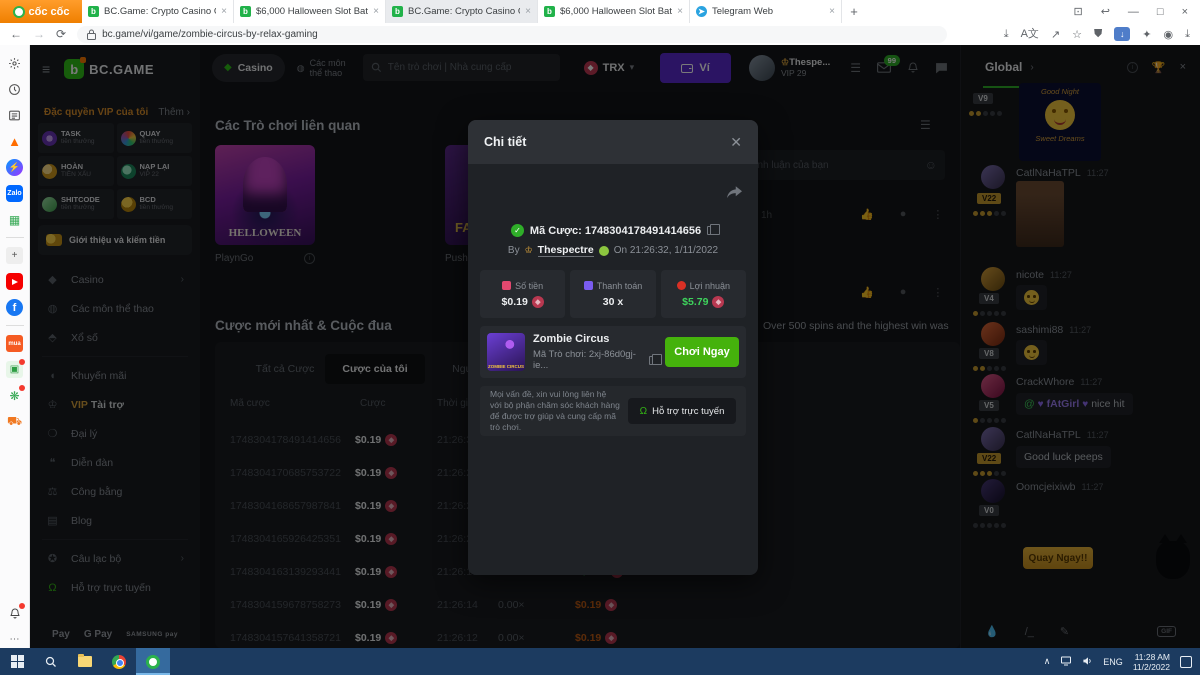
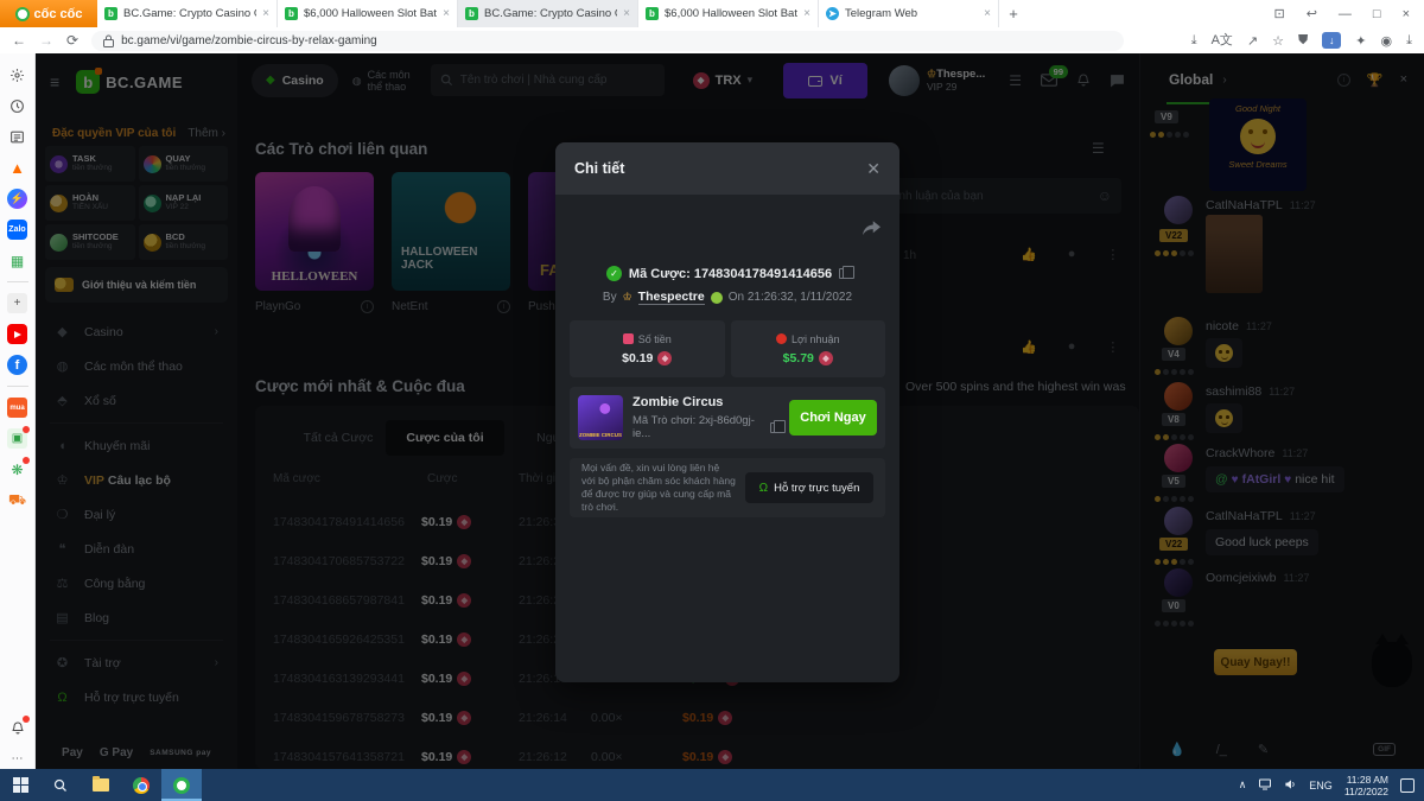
  cốc cốc
  b
  BC.Game: Crypto Casino
  ×
  b
  $6,000 Halloween Slot Bat
  ×
  b
  BC.Game: Crypto Casino
  ×
  b
  $6,000 Halloween Slot Bat
  ×
  ➤
  Telegram Web
  ×
  +
  ⊡
  ↩
  —
  □
  ×
  ←
  →
  ⟳
  bc.game/vi/game/zombie-circus-by-relax-gaming
  ⤓
  A文
  ↗
  ☆
  ⛊
  ↓
  ✦
  ◉
  ⤓
  ▲
  ⚡
  ▦
  +
  f
  ▣
  ❋
  ⛟
  ⋯
  ≡
  b
  BC.GAME
  Đặc quyền VIP của tôi
  Thêm ›
  TASK
  QUAY
  HOÀN
  NẠP LẠI
  SHITCODE
  BCD
  Giới thiệu và kiếm tiền
  ◆
  Casino
  ›
  ◍
  Các môn thể thao
  ⬘
  Xổ số
  ◖
  Khuyến mãi
  ♔
- VIP Tài trợ
+ VIP Câu lạc bộ
  ❍
  Đại lý
  ❝
  Diễn đàn
  ⚖
  Công bằng
  ▤
  Blog
  ✪
- Câu lạc bộ
+ Tài trợ
  ›
  Ω
  Hỗ trợ trực tuyến
  Pay
  G Pay
  ◆
  Casino
  ◍
  Các môn thể thao
  Tên trò chơi | Nhà cung cấp
  ◆
  TRX
  ▾
  Ví
  ♔Thespe...
  VIP 29
  ☰
  99
  Các Trò chơi liên quan
  ☰
  HELLOWEEN
  PlaynGo
+ HALLOWEEN JACK
+ NetEnt
  Push
  nh luận của bạn
  1h
  👍
  ●
  👍
  ●
  Over 500 spins and the highest win was
  Cược mới nhất & Cuộc đua
  Tất cả Cược
  Cược của tôi
  Mã cược
  Cược
  Thời gi
  1748304178491414656
  $0.19
  21:26:
  1748304170685753722
  $0.19
  21:26:
  1748304168657987841
  $0.19
  21:26:
  1748304165926425351
  $0.19
  21:26:
  1748304163139293441
  $0.19
  21:26:
  1748304159678758273
  $0.19
  21:26:14
  0.00×
  $0.19
  1748304157641358721
  $0.19
  21:26:12
  0.00×
  $0.19
  Global
  ›
  🏆
  ×
  V9
  Good Night
  Sweet Dreams
  CatlNaHaTPL 11:27
  V22
  nicote 11:27
  V4
  sashimi88 11:27
  V8
  CrackWhore 11:27
  V5
  @
  ♥
  fAtGirl
  ♥
  nice hit
  CatlNaHaTPL 11:27
  V22
  Good luck peeps
  Oomcjeixiwb 11:27
  V0
  Quay Ngay!!
  💧
  /_
  ✎
  Chi tiết
  ✕
  ✓
  Mã Cược: 1748304178491414656
  By
  ♔
  Thespectre
  On 21:26:32, 1/11/2022
  Số tiền
  $0.19
- Thanh toán
- 30 x
  Lợi nhuận
  $5.79
  Zombie Circus
  Mã Trò chơi: 2xj-86d0gj-ie...
  Chơi Ngay
  Mọi vấn đề, xin vui lòng liên hệ với bộ phận chăm sóc khách hàng để được trợ giúp và cung cấp mã trò chơi.
  Ω
  Hỗ trợ trực tuyến
  ∧
  ENG
  11:28 AM
  11/2/2022
